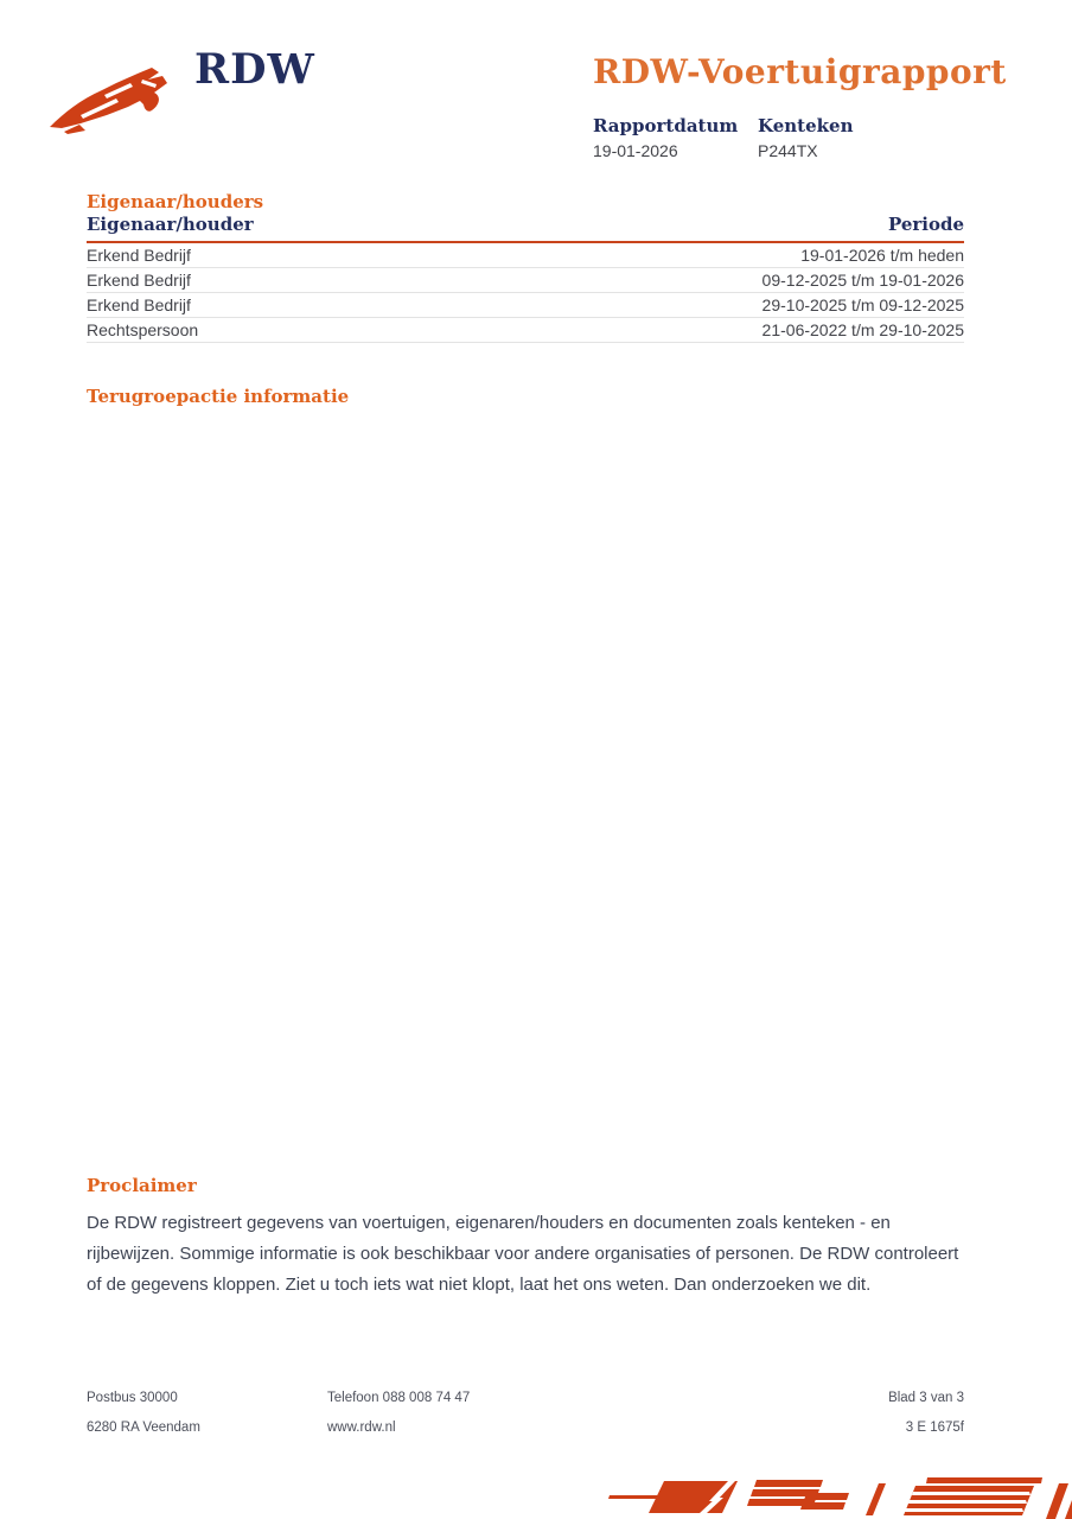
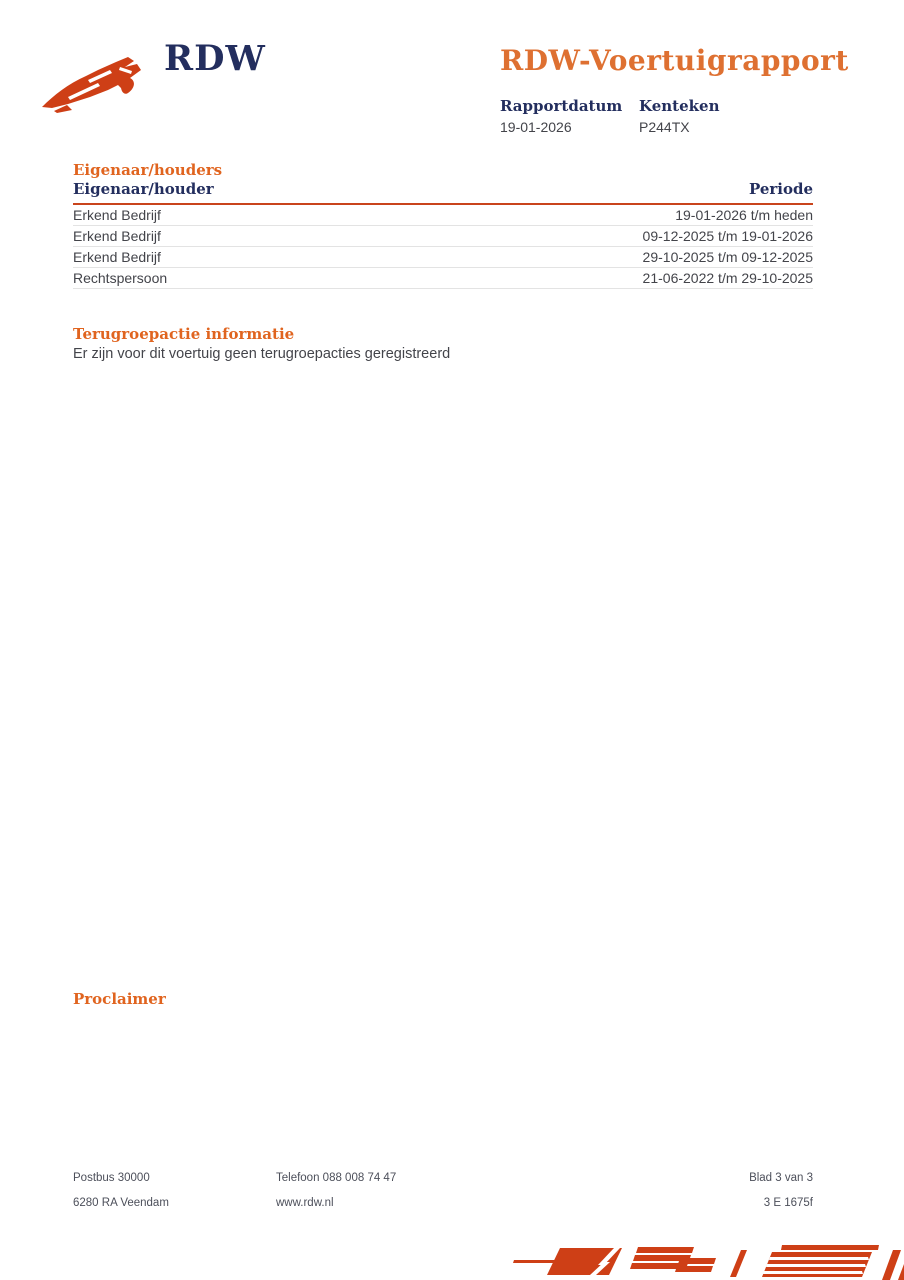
  RDW
  RDW-Voertuigrapport
  Rapportdatum
  19-01-2026
  Kenteken
  P244TX
  Eigenaar/houders
  Eigenaar/houder
  Periode
  Erkend Bedrijf
  19-01-2026 t/m heden
  Erkend Bedrijf
  09-12-2025 t/m 19-01-2026
  Erkend Bedrijf
  29-10-2025 t/m 09-12-2025
  Rechtspersoon
  21-06-2022 t/m 29-10-2025
  Terugroepactie informatie
+ Er zijn voor dit voertuig geen terugroepacties geregistreerd
  Proclaimer
- De RDW registreert gegevens van voertuigen, eigenaren/houders en documenten zoals kenteken - en rijbewijzen. Sommige informatie is ook beschikbaar voor andere organisaties of personen. De RDW controleert of de gegevens kloppen. Ziet u toch iets wat niet klopt, laat het ons weten. Dan onderzoeken we dit.
  Postbus 30000
  6280 RA Veendam
  Telefoon 088 008 74 47
  www.rdw.nl
  Blad 3 van 3
  3 E 1675f
